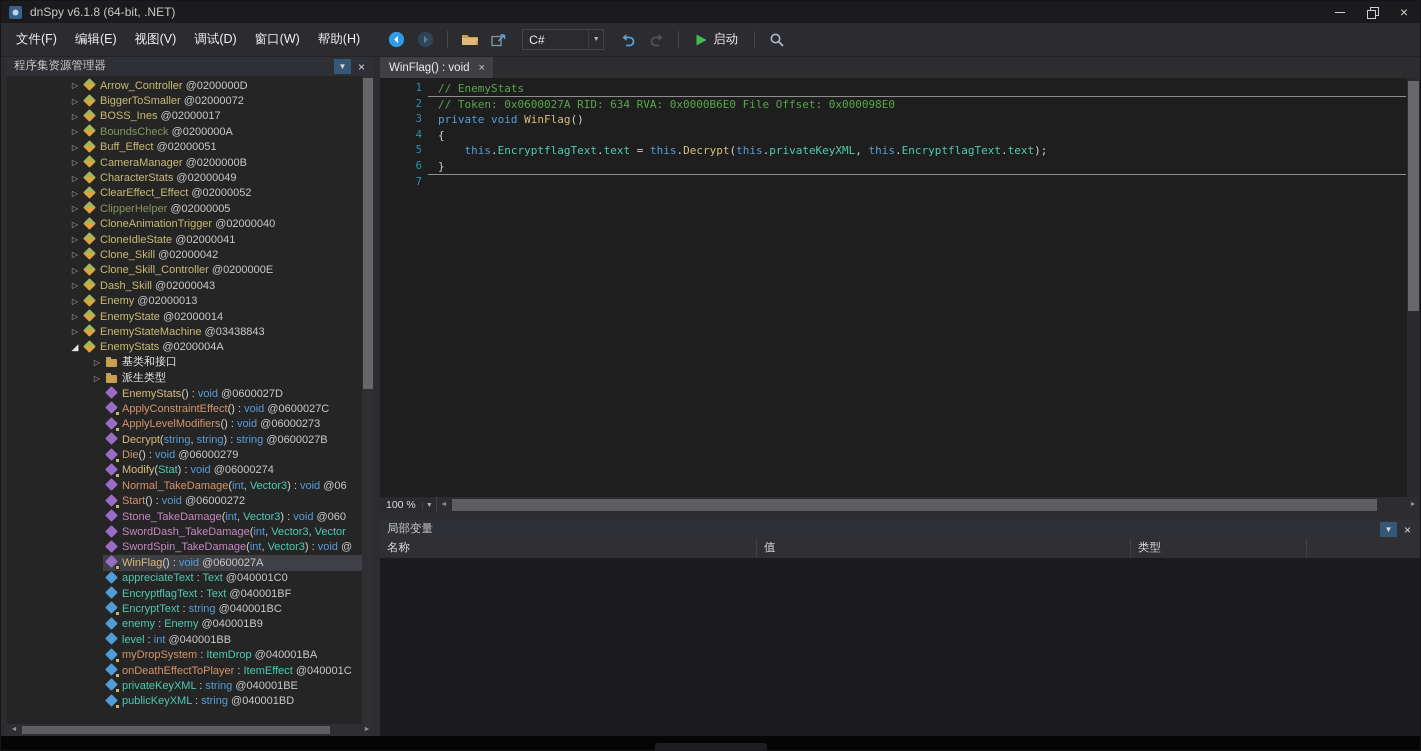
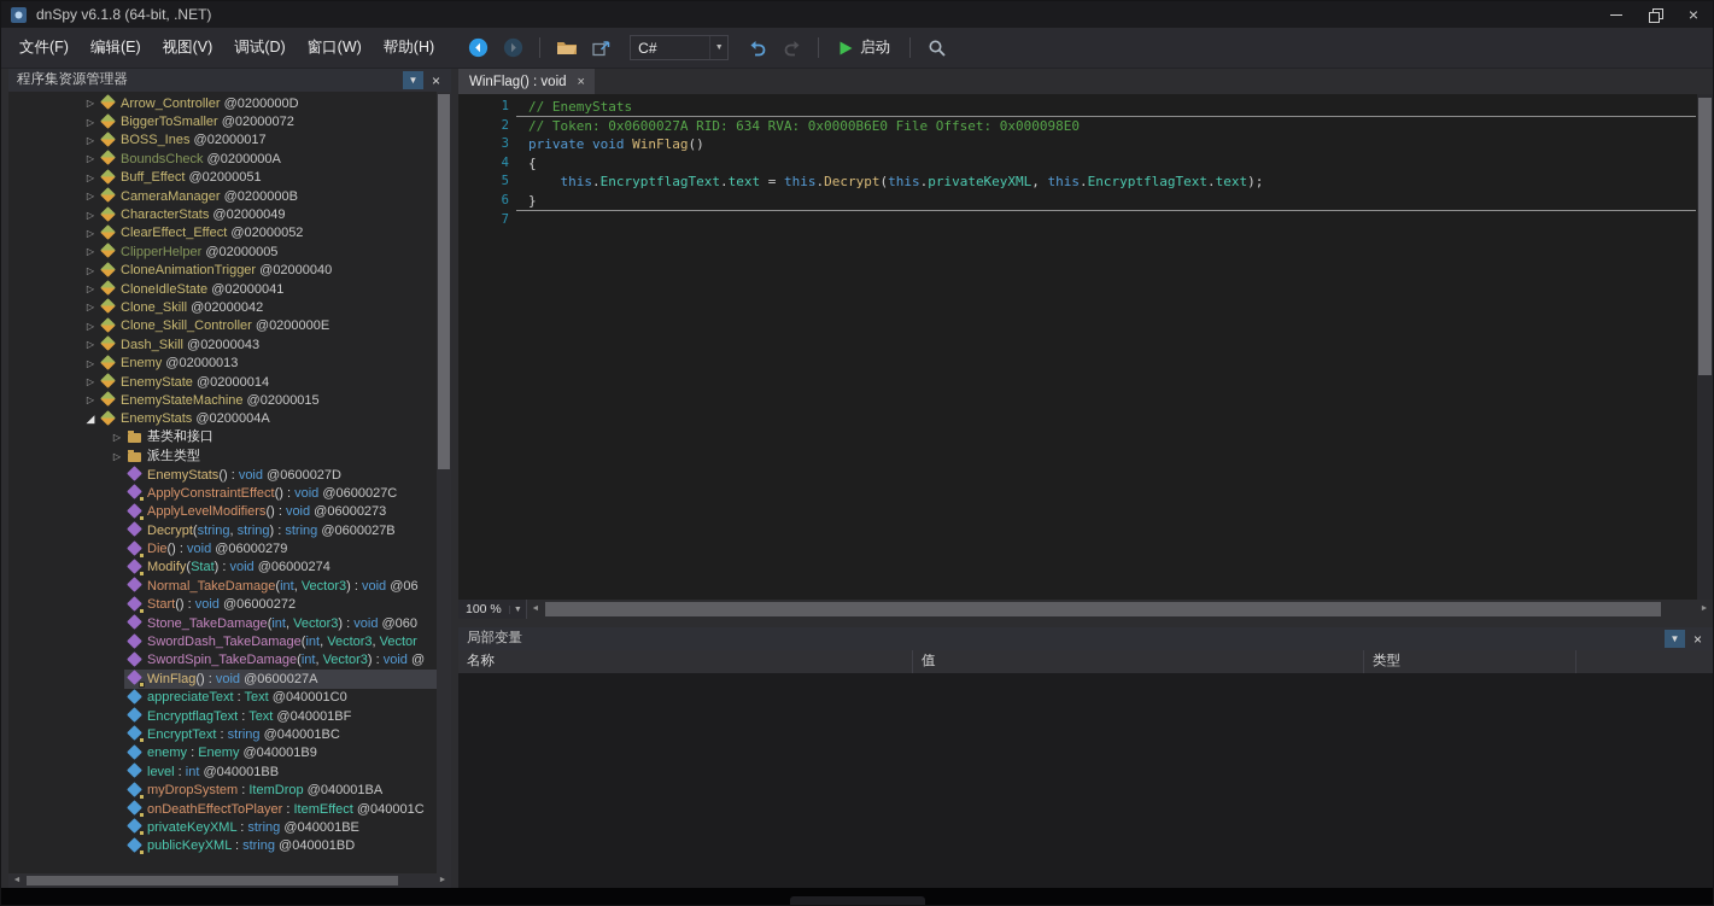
  dnSpy v6.1.8 (64-bit, .NET)
  ×
  文件(F)
  编辑(E)
  视图(V)
  调试(D)
  窗口(W)
  帮助(H)
  C#
  启动
  程序集资源管理器
  ▼
  ×
  ▷
  Arrow_Controller @0200000D
  ▷
  BiggerToSmaller @02000072
  ▷
  BOSS_Ines @02000017
  ▷
  BoundsCheck @0200000A
  ▷
  Buff_Effect @02000051
  ▷
  CameraManager @0200000B
  ▷
  CharacterStats @02000049
  ▷
  ClearEffect_Effect @02000052
  ▷
  ClipperHelper @02000005
  ▷
  CloneAnimationTrigger @02000040
  ▷
  CloneIdleState @02000041
  ▷
  Clone_Skill @02000042
  ▷
  Clone_Skill_Controller @0200000E
  ▷
  Dash_Skill @02000043
  ▷
  Enemy @02000013
  ▷
  EnemyState @02000014
  ▷
- EnemyStateMachine @03438843
+ EnemyStateMachine @02000015
  ◢
  EnemyStats @0200004A
  ▷
  基类和接口
  ▷
  派生类型
  EnemyStats() : void @0600027D
  ApplyConstraintEffect() : void @0600027C
  ApplyLevelModifiers() : void @06000273
  Decrypt(string, string) : string @0600027B
  Die() : void @06000279
  Modify(Stat) : void @06000274
  Normal_TakeDamage(int, Vector3) : void @06
  Start() : void @06000272
  Stone_TakeDamage(int, Vector3) : void @060
  SwordDash_TakeDamage(int, Vector3, Vector
  SwordSpin_TakeDamage(int, Vector3) : void @
  WinFlag() : void @0600027A
  appreciateText : Text @040001C0
  EncryptflagText : Text @040001BF
  EncryptText : string @040001BC
  enemy : Enemy @040001B9
  level : int @040001BB
  myDropSystem : ItemDrop @040001BA
  onDeathEffectToPlayer : ItemEffect @040001C
  privateKeyXML : string @040001BE
  publicKeyXML : string @040001BD
  WinFlag() : void
  ×
  1
  // EnemyStats
  2
  // Token: 0x0600027A RID: 634 RVA: 0x0000B6E0 File Offset: 0x000098E0
  3
  private void WinFlag()
  4
  {
  5
  this.EncryptflagText.text = this.Decrypt(this.privateKeyXML, this.EncryptflagText.text);
  6
  }
  7
  100 %
  局部变量
  ▼
  ×
  名称
  值
  类型
